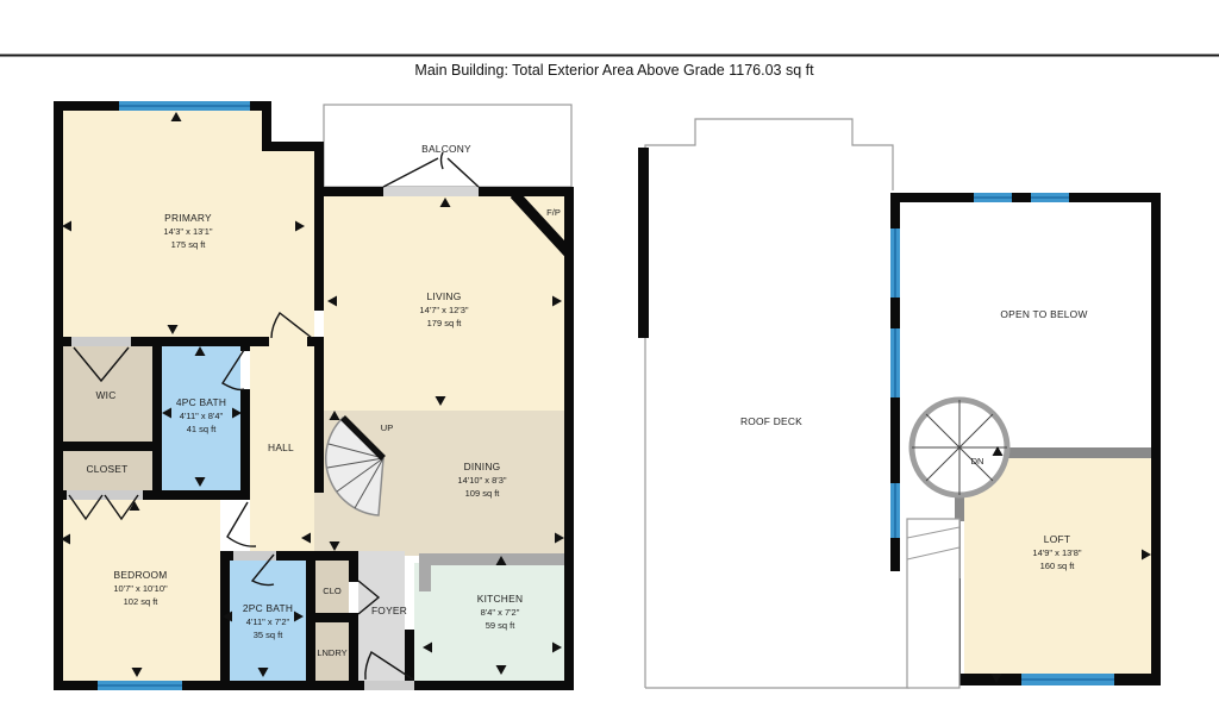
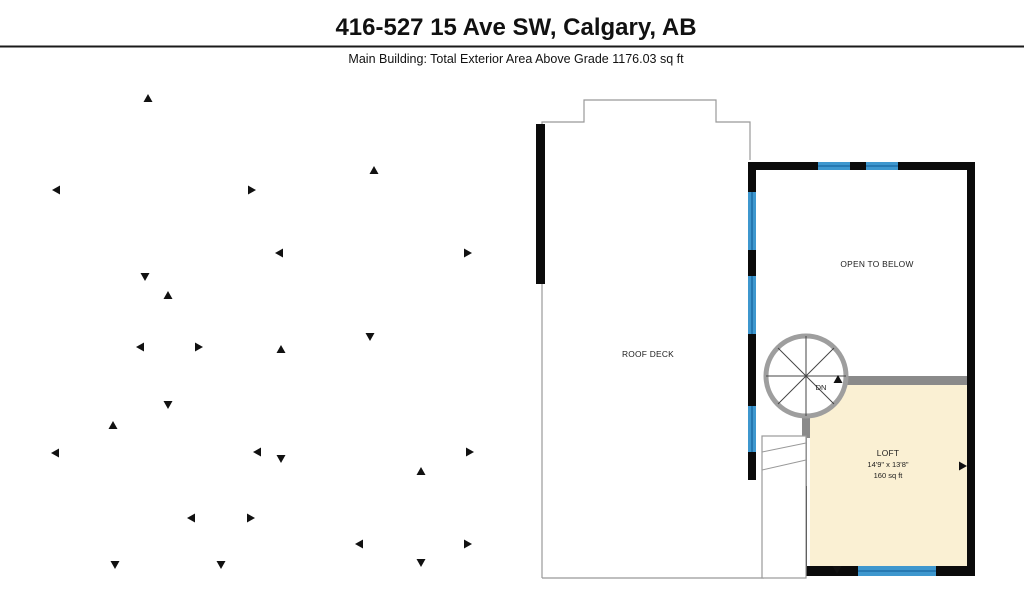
- PRIMARY
- 14'3" x 13'1"
- 175 sq ft
- LIVING
- 14'7" x 12'3"
- 179 sq ft
- DINING
- 14'10" x 8'3"
- 109 sq ft
- 4PC BATH
- 4'11" x 8'4"
- 41 sq ft
- BEDROOM
- 10'7" x 10'10"
- 102 sq ft
- 2PC BATH
- 4'11" x 7'2"
- 35 sq ft
- KITCHEN
- 8'4" x 7'2"
- 59 sq ft
- WIC
- CLOSET
- HALL
- BALCONY
- F/P
- CLO
- FOYER
- LNDRY
- UP
  ROOF DECK
  OPEN TO BELOW
  LOFT
  14'9" x 13'8"
  160 sq ft
  DN
+ 416-527 15 Ave SW, Calgary, AB
  Main Building: Total Exterior Area Above Grade 1176.03 sq ft
